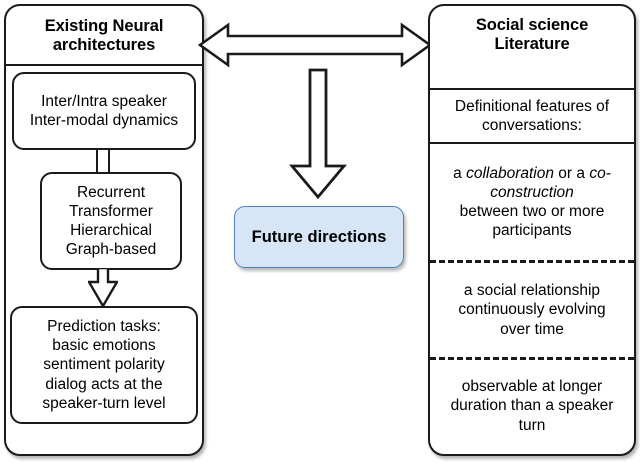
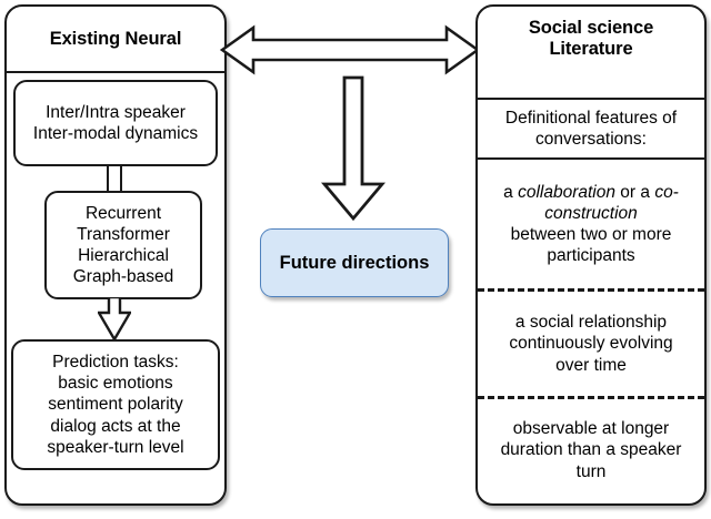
  Existing Neural
- architectures
  Inter/Intra speaker
  Inter-modal dynamics
  Recurrent
  Transformer
  Hierarchical
  Graph-based
  Prediction tasks:
  basic emotions
  sentiment polarity
  dialog acts at the
  speaker-turn level
  Future directions
  Social science
  Literature
  Definitional features of
  conversations:
  a collaboration or a co-
  construction
  between two or more
  participants
  a social relationship
  continuously evolving
  over time
  observable at longer
  duration than a speaker
  turn
